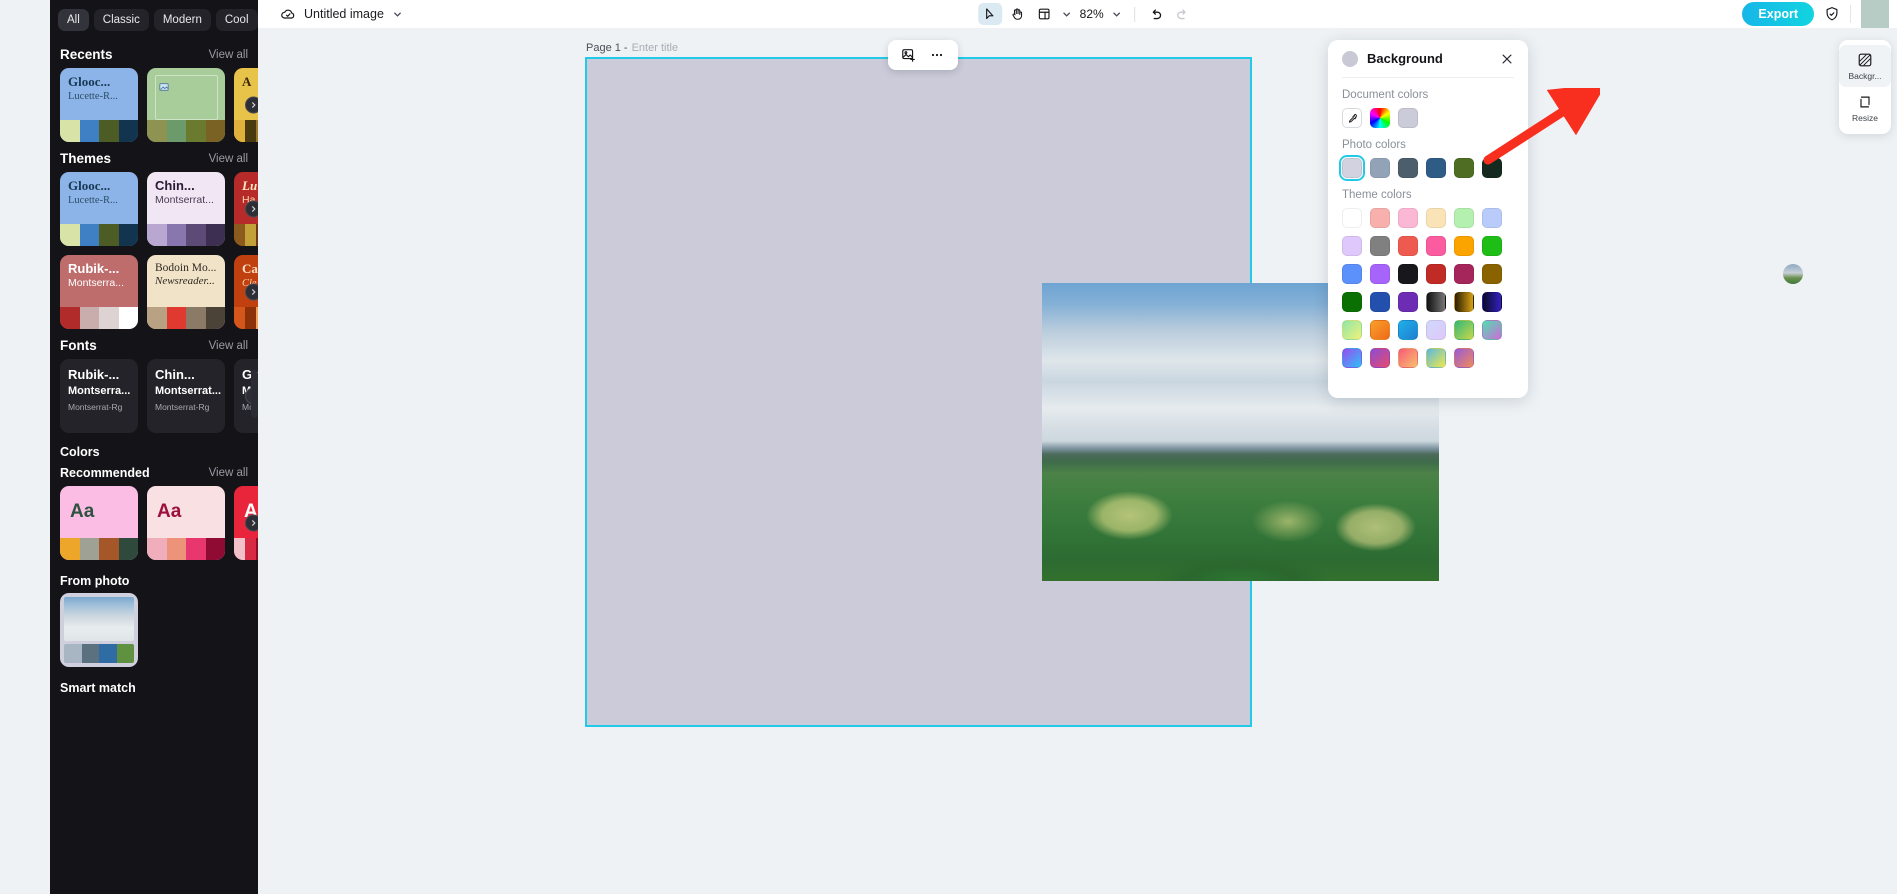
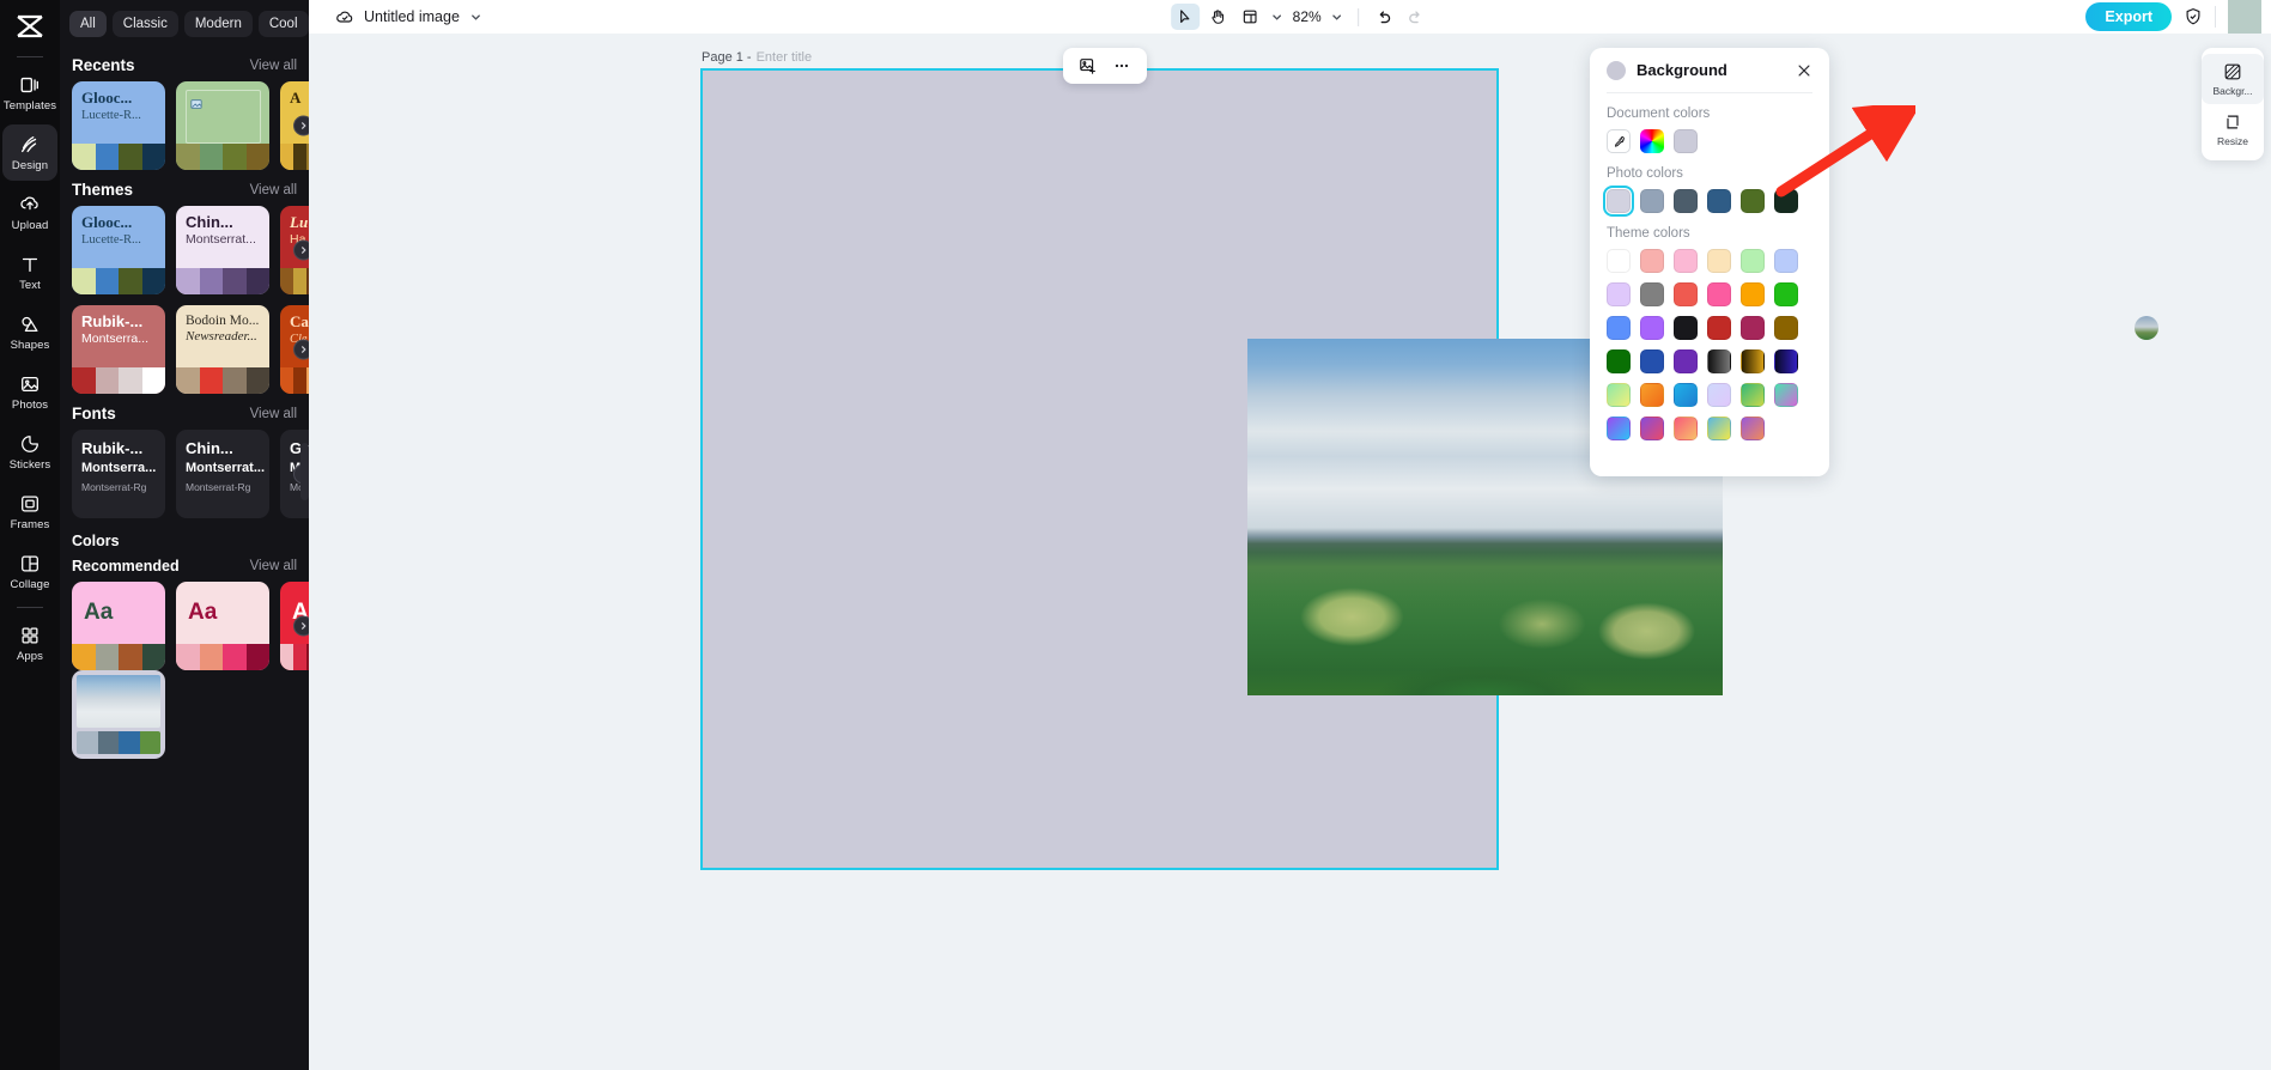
+ Templates
+ Design
+ Upload
+ Text
+ Shapes
+ Photos
+ Stickers
+ Frames
+ Collage
+ Apps
  All
  Classic
  Modern
  Cool
  Recents
  View all
  Glooc...
  Lucette-R...
  A
  Themes
  View all
  Glooc...
  Lucette-R...
  Chin...
  Montserrat...
  Lu
  Rubik-...
  Montserra...
  Bodoin Mo...
  Newsreader...
  Ca
  Fonts
  View all
  Rubik-...
  Montserra...
  Montserrat-Rg
  Chin...
  Montserrat...
  Montserrat-Rg
  Colors
  Recommended
  View all
  Aa
  Aa
  A
- From photo
- Smart match
  Untitled image
  82%
  Export
  Page 1 -
  Enter title
  Background
  Document colors
  Photo colors
  Theme colors
  Backgr...
  Resize
